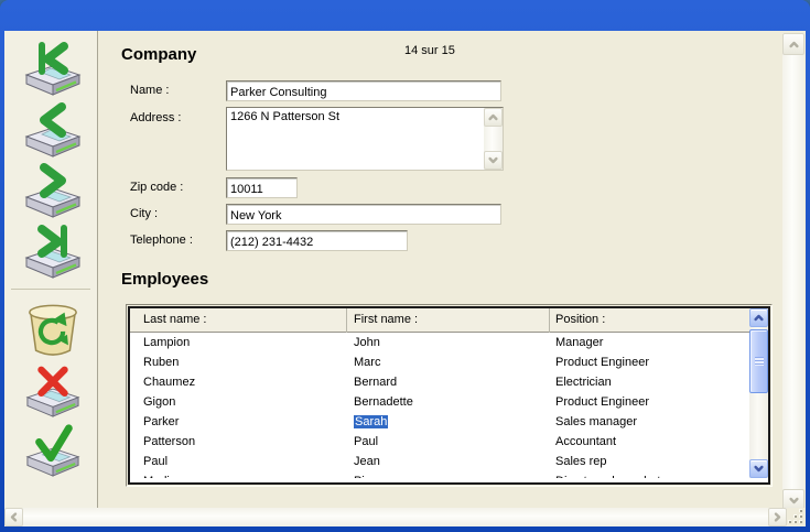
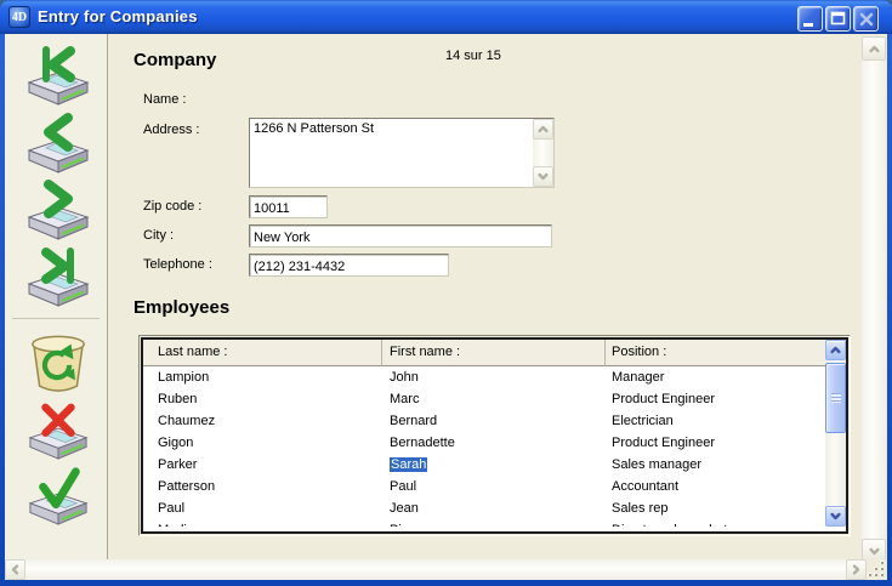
+ 4D
+ Entry for Companies
  Company
  14 sur 15
  Name :
  Address :
  Zip code :
  City :
  Telephone :
- Parker Consulting
  1266 N Patterson St
  10011
  New York
  (212) 231-4432
  Employees
  Last name :
  First name :
  Position :
  Lampion
  John
  Manager
  Ruben
  Marc
  Product Engineer
  Chaumez
  Bernard
  Electrician
  Gigon
  Bernadette
  Product Engineer
  Parker
  Sarah
  Sales manager
  Patterson
  Paul
  Accountant
  Paul
  Jean
  Sales rep
